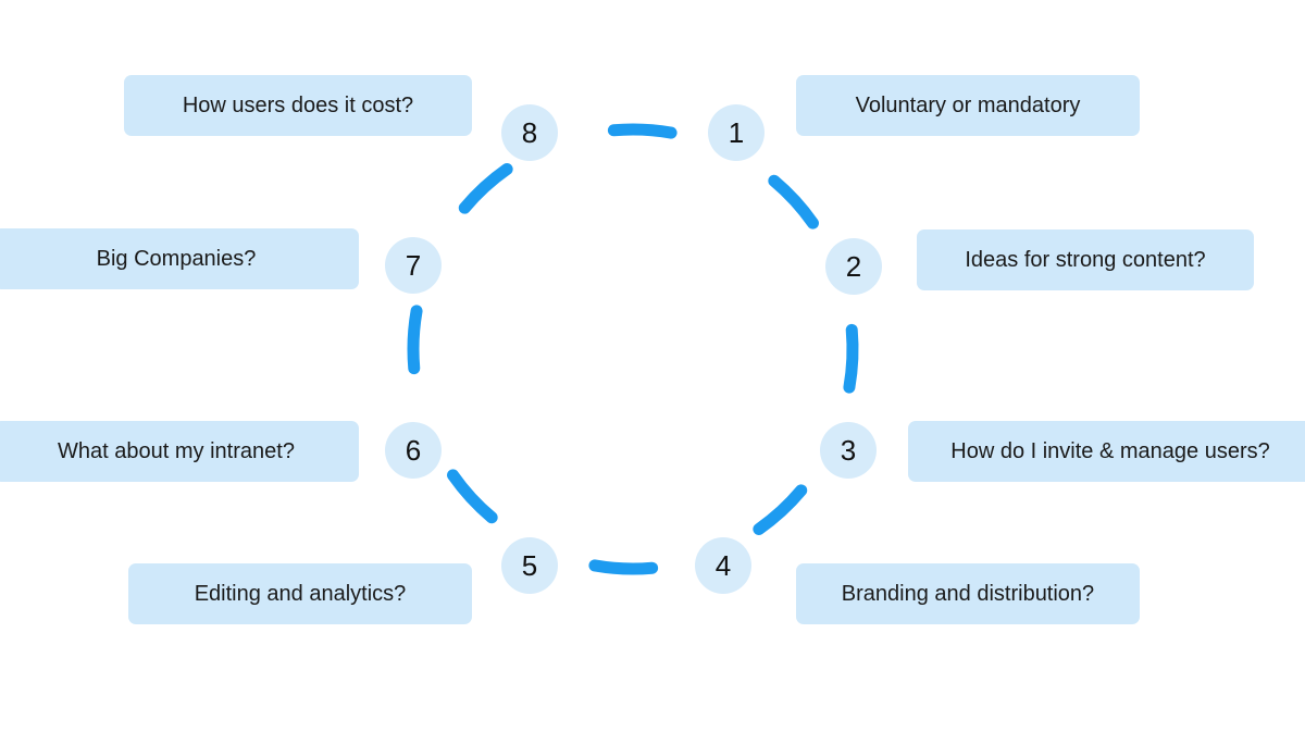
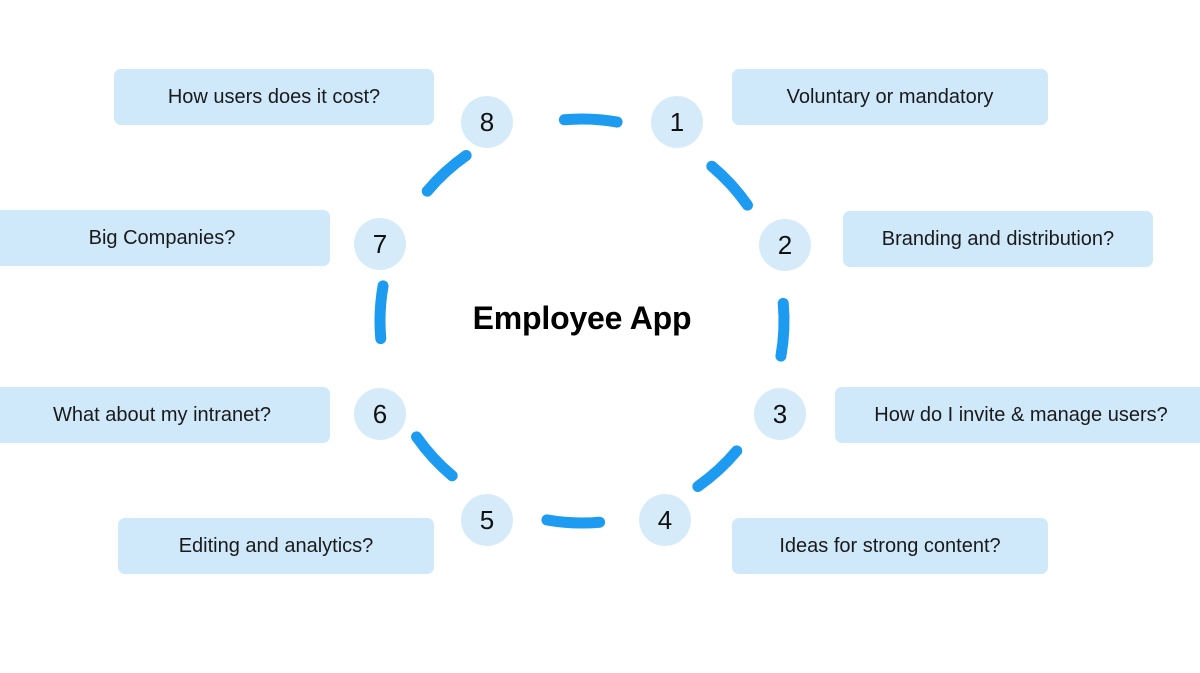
  1
  2
  3
  4
  5
  6
  7
  8
+ Employee App
  Voluntary or mandatory
- Ideas for strong content?
+ Branding and distribution?
  How do I invite & manage users?
- Branding and distribution?
+ Ideas for strong content?
  Editing and analytics?
  What about my intranet?
  Big Companies?
  How users does it cost?
